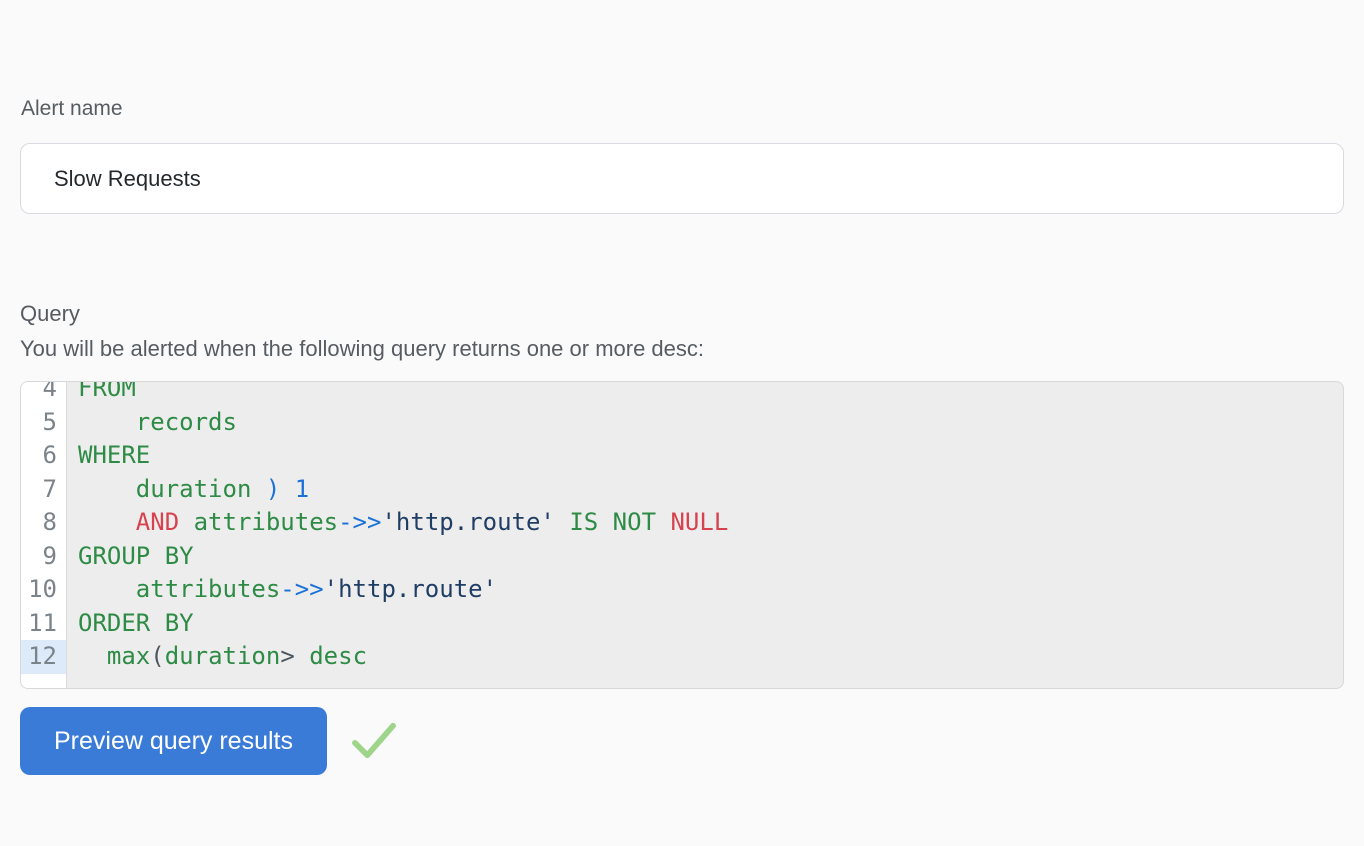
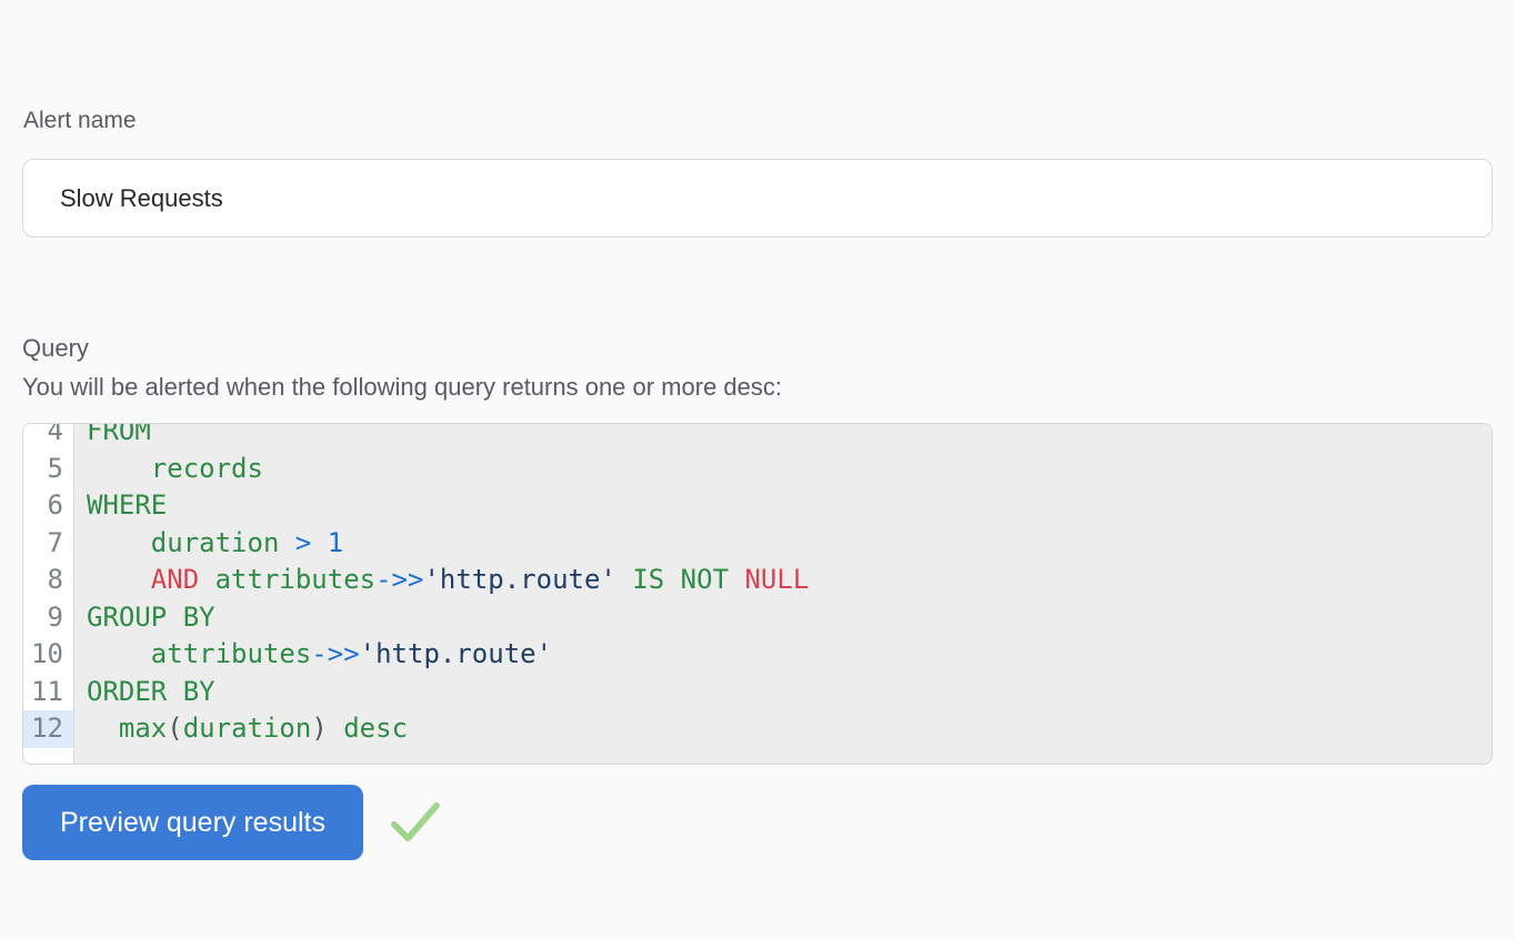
  Alert name
  Slow Requests
  Query
  You will be alerted when the following query returns one or more desc:
  4
  5
  6
  7
  8
  9
  10
  11
  12
  FROM
  records
  WHERE
- duration ) 1
+ duration > 1
  AND attributes->>'http.route' IS NOT NULL
  GROUP BY
  attributes->>'http.route'
  ORDER BY
- max(duration> desc
+ max(duration) desc
  Preview query results
